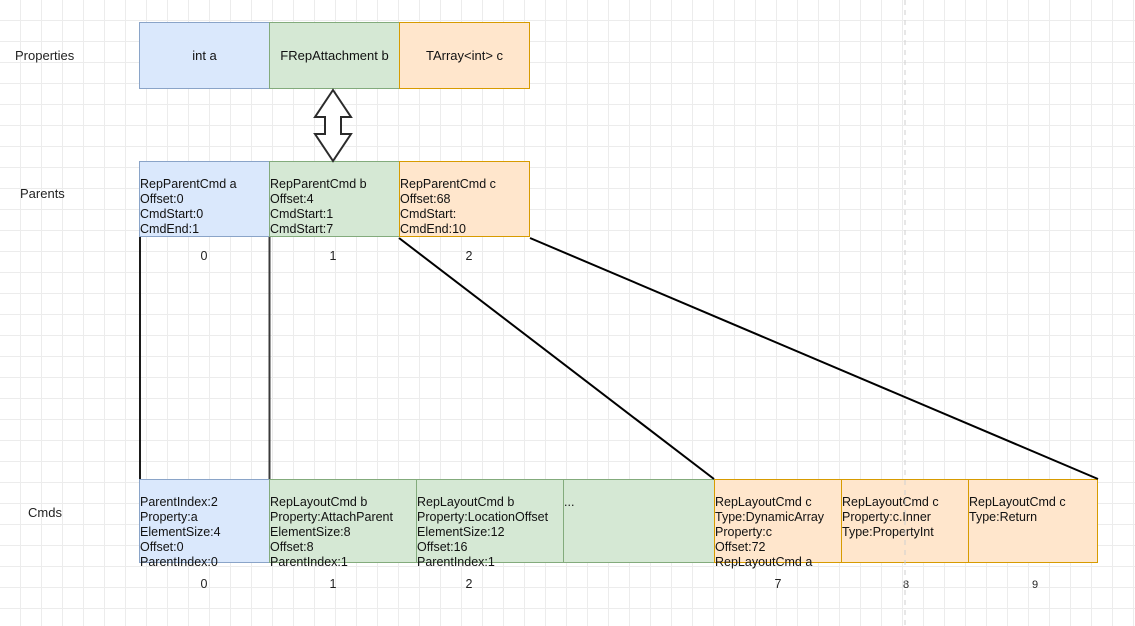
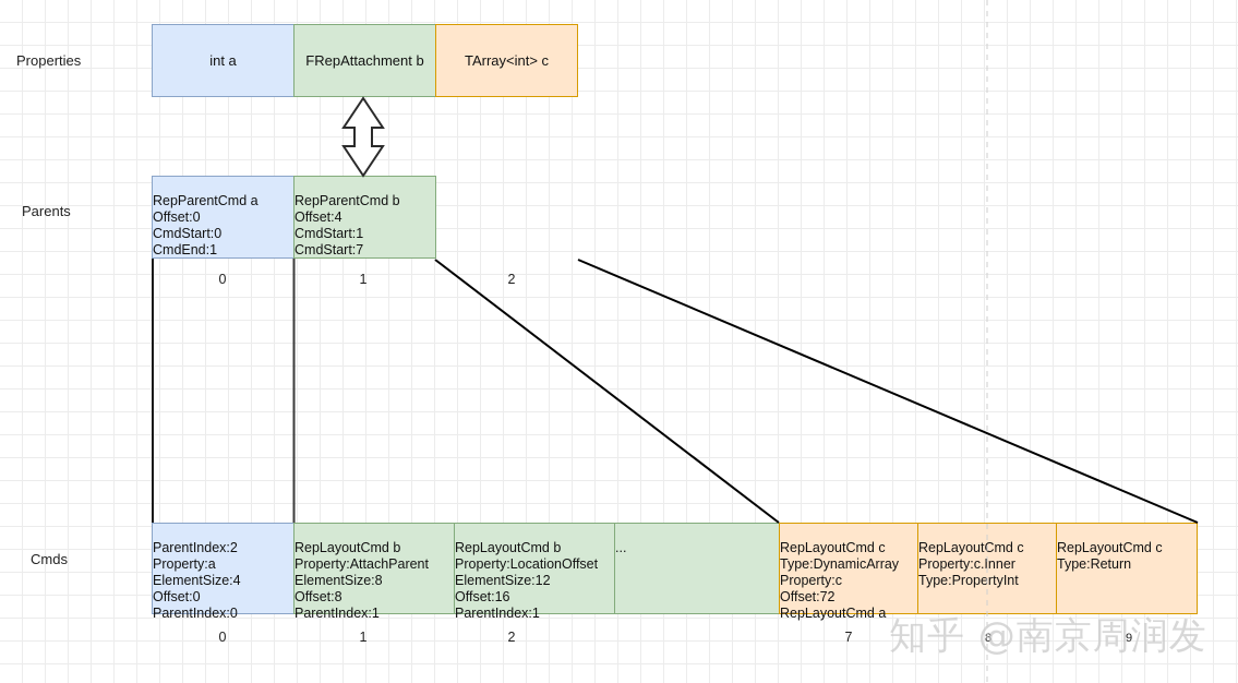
  Properties
  Parents
  Cmds
  int a
  FRepAttachment b
  TArray<int> c
  RepParentCmd a
  Offset:0
  CmdStart:0
  CmdEnd:1
  RepParentCmd b
  Offset:4
  CmdStart:1
  CmdStart:7
- RepParentCmd c
- Offset:68
- CmdStart:
- CmdEnd:10
  0
  1
  2
  ParentIndex:2
  Property:a
  ElementSize:4
  Offset:0
  ParentIndex:0
  RepLayoutCmd b
  Property:AttachParent
  ElementSize:8
  Offset:8
  ParentIndex:1
  RepLayoutCmd b
  Property:LocationOffset
  ElementSize:12
  Offset:16
  ParentIndex:1
  ...
  RepLayoutCmd c
  Type:DynamicArray
  Property:c
  Offset:72
  RepLayoutCmd a
  RepLayoutCmd c
  Property:c.Inner
  Type:PropertyInt
  RepLayoutCmd c
  Type:Return
  0
  1
  2
  7
  8
  9
+ 知乎 @南京周润发
